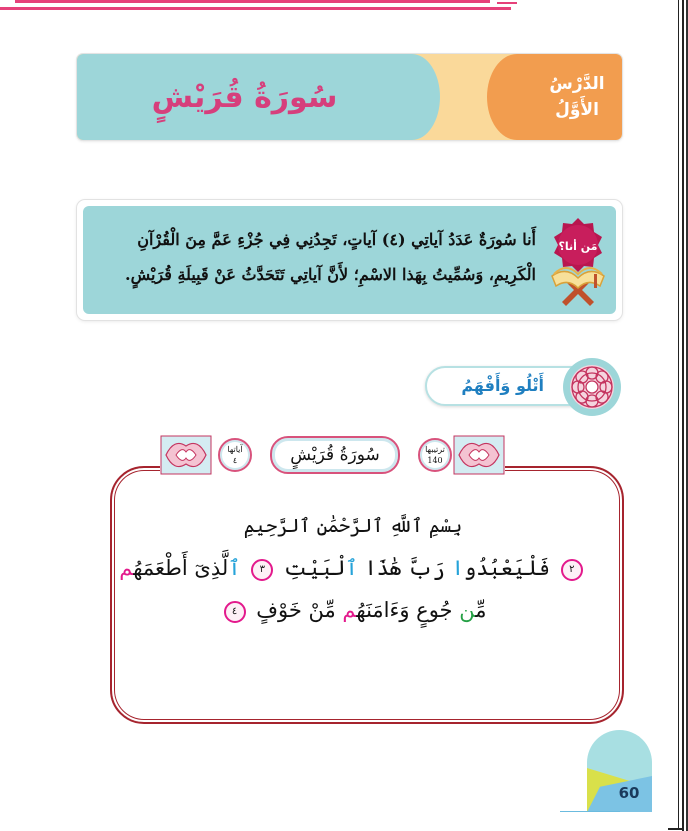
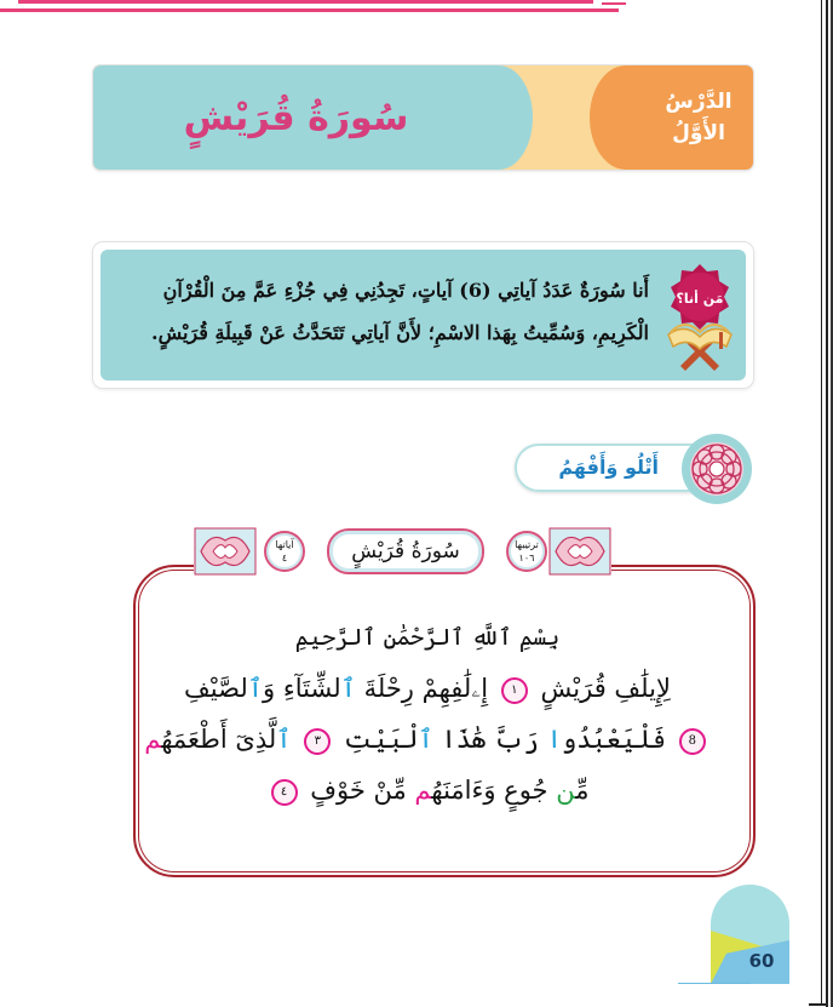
  سُورَةُ قُرَيْشٍ
  الدَّرْسُ
  الأَوَّلُ
  مَن أنا؟
- أَنا سُورَةٌ عَدَدُ آياتِي (٤) آياتٍ، تَجِدُنِي فِي جُزْءِ عَمَّ مِنَ الْقُرْآنِ الْكَرِيمِ، وَسُمِّيتُ بِهَذا الاسْمِ؛ لأَنَّ آياتِي تَتَحَدَّثُ عَنْ قَبِيلَةِ قُرَيْشٍ.
+ أَنا سُورَةٌ عَدَدُ آياتِي (6) آياتٍ، تَجِدُنِي فِي جُزْءِ عَمَّ مِنَ الْقُرْآنِ الْكَرِيمِ، وَسُمِّيتُ بِهَذا الاسْمِ؛ لأَنَّ آياتِي تَتَحَدَّثُ عَنْ قَبِيلَةِ قُرَيْشٍ.
  أَتْلُو وَأَفْهَمُ
  آياتها
  ٤
  سُورَةُ قُرَيْشٍ
  ترتيبها
- 140
+ ١٠٦
  بِسْمِ ٱللَّهِ ٱلرَّحْمَٰنِ ٱلرَّحِيمِ
+ لِإِيلَٰفِ قُرَيْشٍ ١ إِۦلَٰفِهِمْ رِحْلَةَ ٱلشِّتَآءِ وَٱلصَّيْفِ
- ٢ فَلْيَعْبُدُوا رَبَّ هَٰذَا ٱلْبَيْتِ ٣ ٱلَّذِىٓ أَطْعَمَهُم
+ 8 فَلْيَعْبُدُوا رَبَّ هَٰذَا ٱلْبَيْتِ ٣ ٱلَّذِىٓ أَطْعَمَهُم
  مِّن جُوعٍ وَءَامَنَهُم مِّنْ خَوْفٍ ٤
  60
